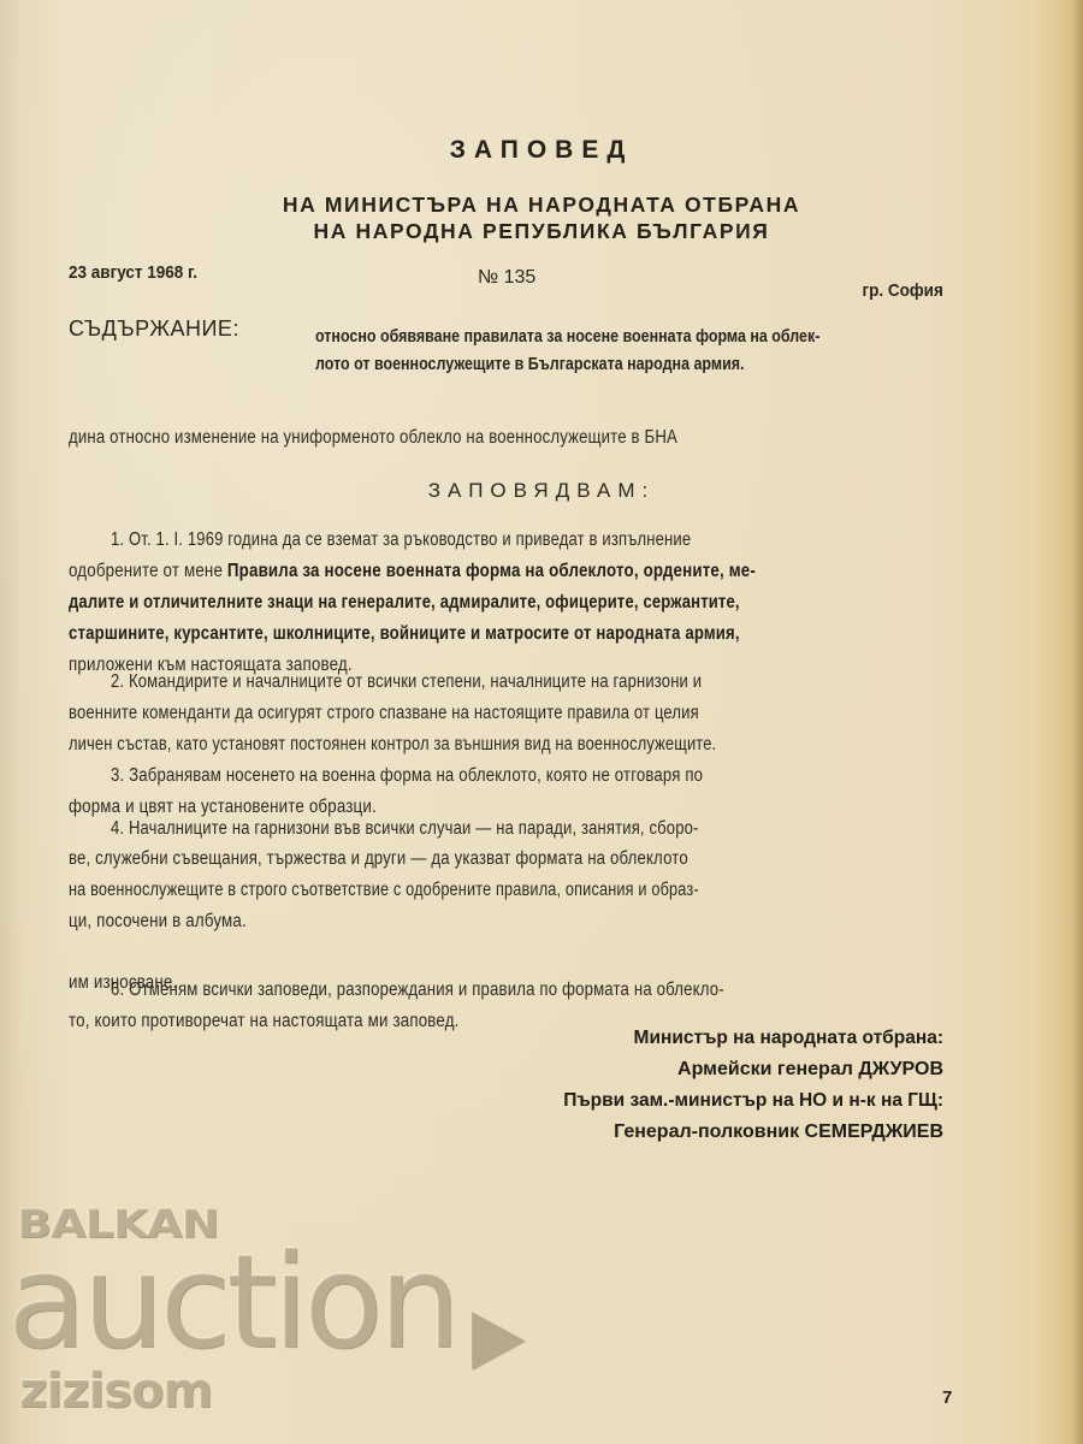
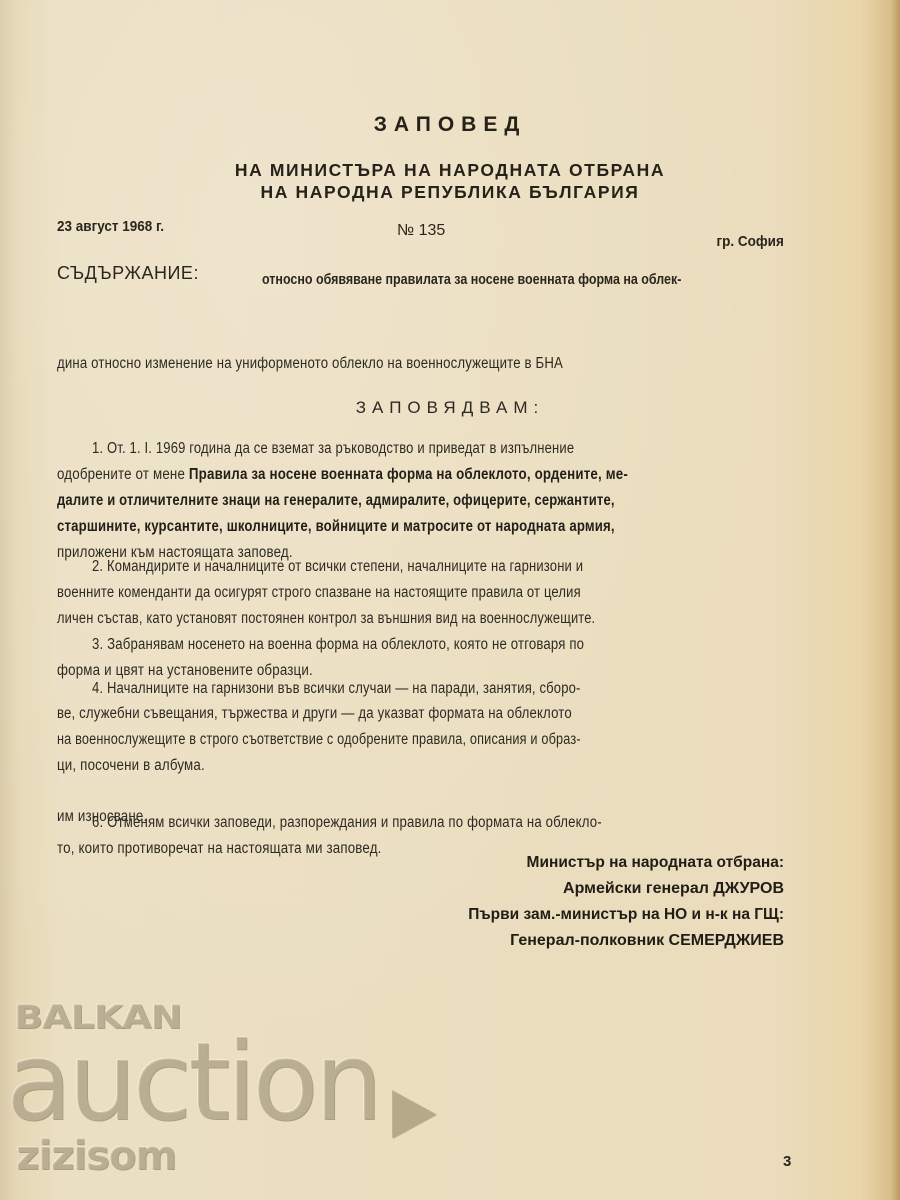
  ЗАПОВЕД
  НА МИНИСТЪРА НА НАРОДНАТА ОТБРАНА
  НА НАРОДНА РЕПУБЛИКА БЪЛГАРИЯ
  23 август 1968 г.
  № 135
  гр. София
  СЪДЪРЖАНИЕ:
  относно обявяване правилата за носене военната форма на облек-
- лото от военнослужещите в Българската народна армия.
  дина относно изменение на униформеното облекло на военнослужещите в БНА
  ЗАПОВЯДВАМ:
  1. От. 1. I. 1969 година да се вземат за ръководство и приведат в изпълнение
  одобрените от мене Правила за носене военната форма на облеклото, ордените, ме-
  далите и отличителните знаци на генералите, адмиралите, офицерите, сержантите,
  старшините, курсантите, школниците, войниците и матросите от народната армия,
  приложени към настоящата заповед.
  2. Командирите и началниците от всички степени, началниците на гарнизони и
  военните коменданти да осигурят строго спазване на настоящите правила от целия
  личен състав, като установят постоянен контрол за външния вид на военнослужещите.
  3. Забранявам носенето на военна форма на облеклото, която не отговаря по
  форма и цвят на установените образци.
  4. Началниците на гарнизони във всички случаи — на паради, занятия, сборо-
  ве, служебни съвещания, тържества и други — да указват формата на облеклото
  на военнослужещите в строго съответствие с одобрените правила, описания и образ-
  ци, посочени в албума.
  им износване.
  6. Отменям всички заповеди, разпореждания и правила по формата на облекло-
  то, които противоречат на настоящата ми заповед.
  Министър на народната отбрана:
  Армейски генерал ДЖУРОВ
  Първи зам.-министър на НО и н-к на ГЩ:
  Генерал-полковник СЕМЕРДЖИЕВ
  BALKAN
  auction
  zizisom
- 7
+ 3
